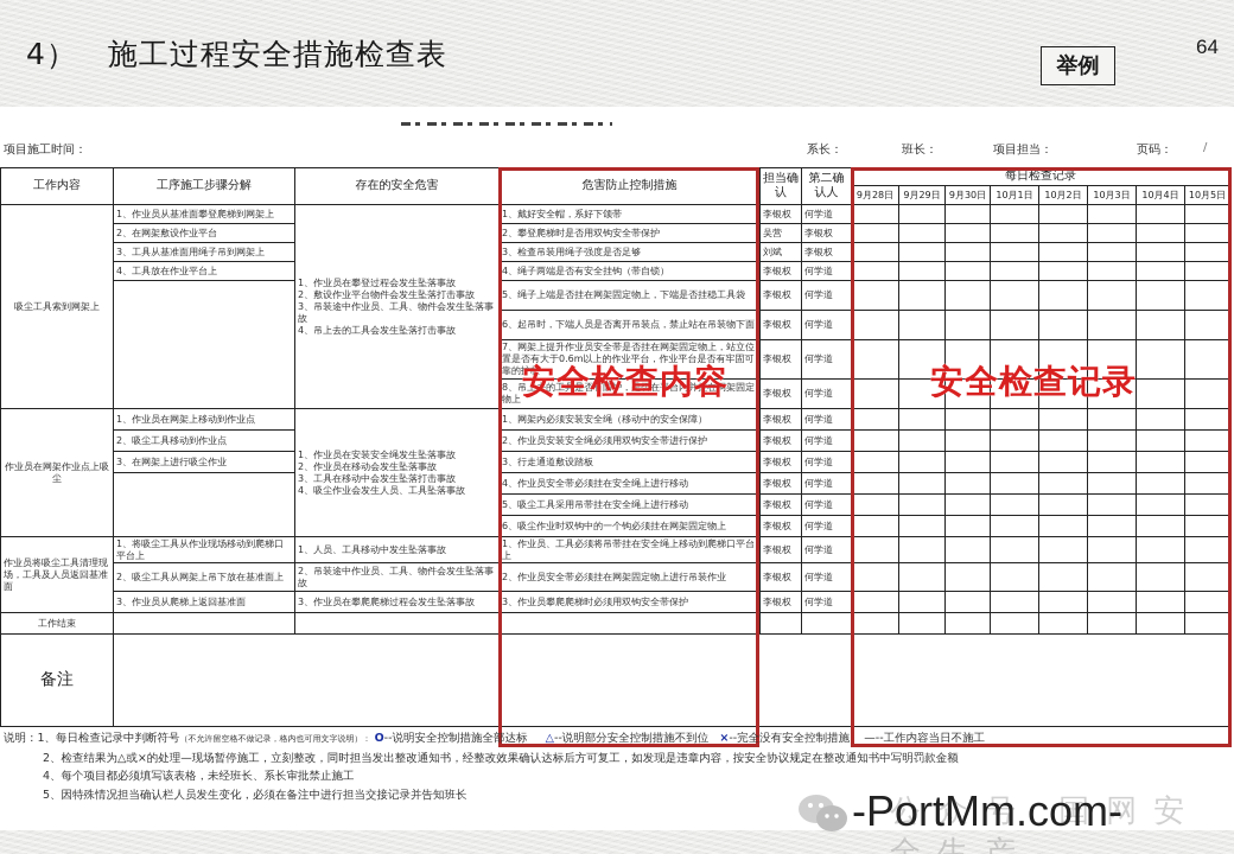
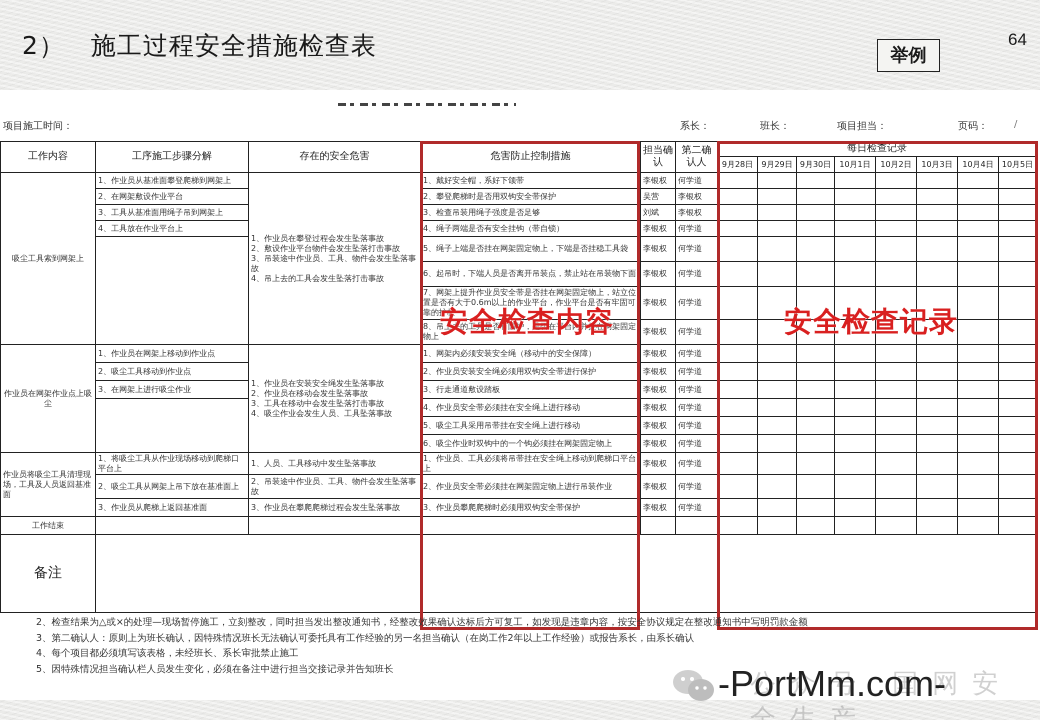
- 4） 施工过程安全措施检查表
+ 2） 施工过程安全措施检查表
  举例
  64
  项目施工时间：
  系长：
  班长：
  项目担当：
  页码：
  /
  工作内容	工序施工步骤分解	存在的安全危害	危害防止控制措施	担当确认	第二确认人	每日检查记录
  9月28日	9月29日	9月30日	10月1日	10月2日	10月3日	10月4日	10月5日
  吸尘工具索到网架上	1、作业员从基准面攀登爬梯到网架上	1、作业员在攀登过程会发生坠落事故 2、敷设作业平台物件会发生坠落打击事故 3、吊装途中作业员、工具、物件会发生坠落事故 4、吊上去的工具会发生坠落打击事故	1、戴好安全帽，系好下颌带	李银权	何学道
  2、在网架敷设作业平台	2、攀登爬梯时是否用双钩安全带保护	吴营	李银权
  3、工具从基准面用绳子吊到网架上	3、检查吊装用绳子强度是否足够	刘斌	李银权
  4、工具放在作业平台上	4、绳子两端是否有安全挂钩（带自锁）	李银权	何学道
  	5、绳子上端是否挂在网架固定物上，下端是否挂稳工具袋	李银权	何学道
  6、起吊时，下端人员是否离开吊装点，禁止站在吊装物下面	李银权	何学道
  7、网架上提升作业员安全带是否挂在网架固定物上，站立位置是否有大于0.6m以上的作业平台，作业平台是否有牢固可靠的护栏	李银权	何学道
  8、吊上去的工具是否有防护，是否在平台内并挂在网架固定物上	李银权	何学道
  作业员在网架作业点上吸尘	1、作业员在网架上移动到作业点	1、作业员在安装安全绳发生坠落事故 2、作业员在移动会发生坠落事故 3、工具在移动中会发生坠落打击事故 4、吸尘作业会发生人员、工具坠落事故	1、网架内必须安装安全绳（移动中的安全保障）	李银权	何学道
  2、吸尘工具移动到作业点	2、作业员安装安全绳必须用双钩安全带进行保护	李银权	何学道
  3、在网架上进行吸尘作业	3、行走通道敷设踏板	李银权	何学道
  	4、作业员安全带必须挂在安全绳上进行移动	李银权	何学道
  5、吸尘工具采用吊带挂在安全绳上进行移动	李银权	何学道
  6、吸尘作业时双钩中的一个钩必须挂在网架固定物上	李银权	何学道
  作业员将吸尘工具清理现场，工具及人员返回基准面	1、将吸尘工具从作业现场移动到爬梯口平台上	1、人员、工具移动中发生坠落事故	1、作业员、工具必须将吊带挂在安全绳上移动到爬梯口平台上	李银权	何学道
  2、吸尘工具从网架上吊下放在基准面上	2、吊装途中作业员、工具、物件会发生坠落事故	2、作业员安全带必须挂在网架固定物上进行吊装作业	李银权	何学道
  3、作业员从爬梯上返回基准面	3、作业员在攀爬爬梯过程会发生坠落事故	3、作业员攀爬爬梯时必须用双钩安全带保护	李银权	何学道
  工作结束
  备注
  安全检查内容
  安全检查记录
- 说明：1、每日检查记录中判断符号（不允许留空格不做记录，格内也可用文字说明）： O--说明安全控制措施全部达标 △--说明部分安全控制措施不到位 ×--完全没有安全控制措施 —--工作内容当日不施工
  2、检查结果为△或×的处理—现场暂停施工，立刻整改，同时担当发出整改通知书，经整改效果确认达标后方可复工，如发现是违章内容，按安全协议规定在整改通知书中写明罚款金额
+ 3、第二确认人：原则上为班长确认，因特殊情况班长无法确认可委托具有工作经验的另一名担当确认（在岗工作2年以上工作经验）或报告系长，由系长确认
  4、每个项目都必须填写该表格，未经班长、系长审批禁止施工
  5、因特殊情况担当确认栏人员发生变化，必须在备注中进行担当交接记录并告知班长
  公众号 国网安全生产
  -PortMm.com-
